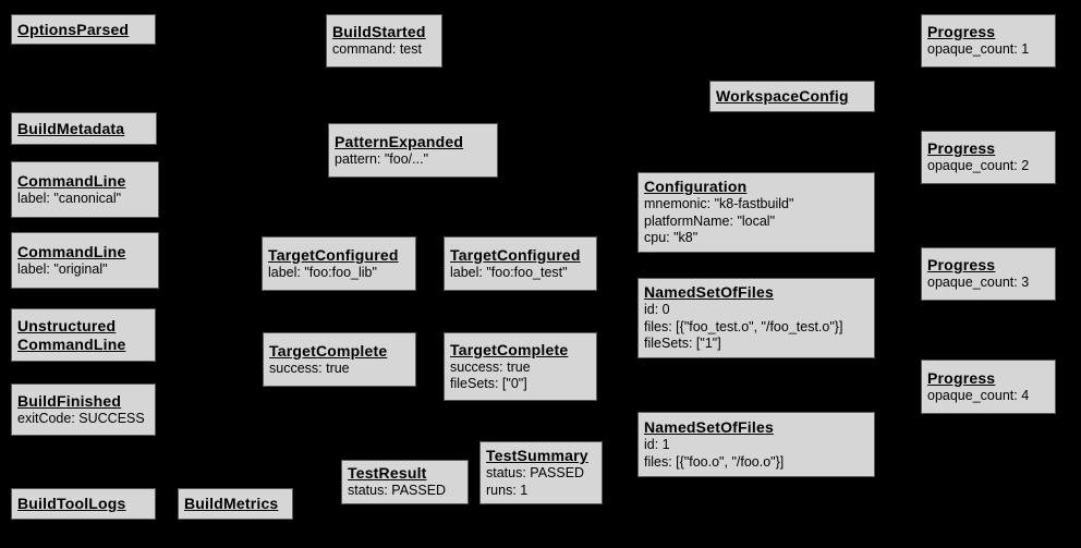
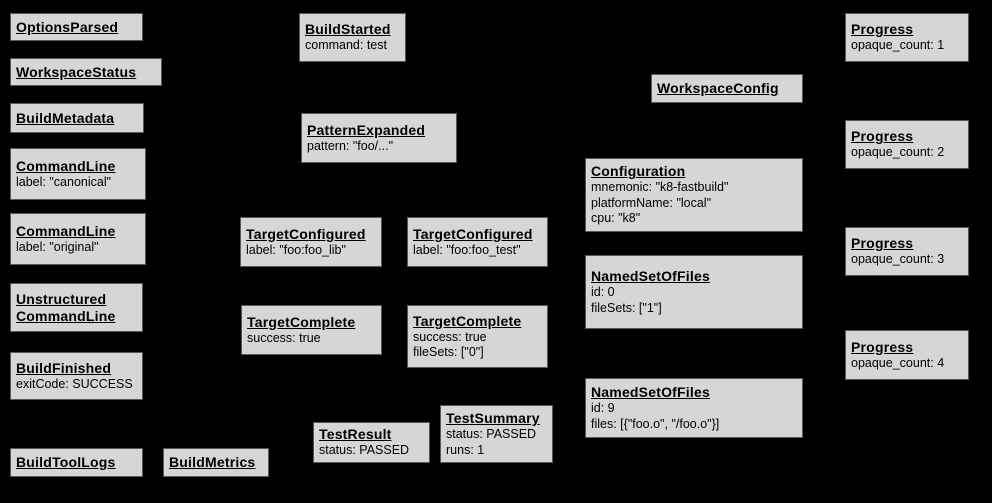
  OptionsParsed
+ WorkspaceStatus
  BuildMetadata
  CommandLine
  label: "canonical"
  CommandLine
  label: "original"
  Unstructured
  CommandLine
  BuildFinished
  exitCode: SUCCESS
  BuildToolLogs
  BuildMetrics
  BuildStarted
  command: test
  PatternExpanded
  pattern: "foo/..."
  TargetConfigured
  label: "foo:foo_lib"
  TargetConfigured
  label: "foo:foo_test"
  TargetComplete
  success: true
  TargetComplete
  success: true
  fileSets: ["0"]
  TestResult
  status: PASSED
  TestSummary
  status: PASSED
  runs: 1
  WorkspaceConfig
  Configuration
  mnemonic: "k8-fastbuild"
  platformName: "local"
  cpu: "k8"
  NamedSetOfFiles
  id: 0
- files: [{"foo_test.o", "/foo_test.o"}]
  fileSets: ["1"]
  NamedSetOfFiles
- id: 1
+ id: 9
  files: [{"foo.o", "/foo.o"}]
  Progress
  opaque_count: 1
  Progress
  opaque_count: 2
  Progress
  opaque_count: 3
  Progress
  opaque_count: 4
